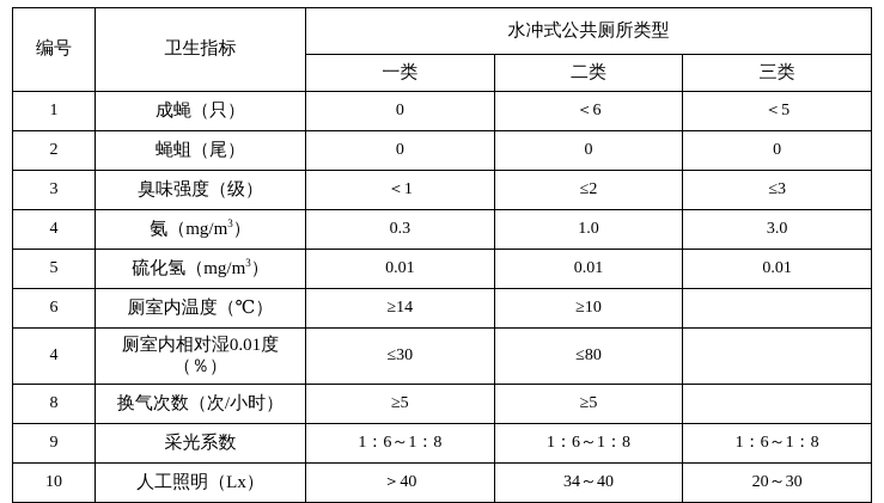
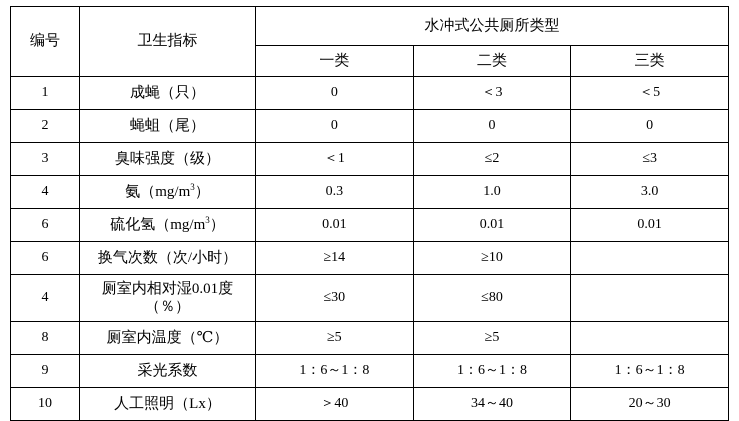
  编号	卫生指标	水冲式公共厕所类型
  一类	二类	三类
- 1	成蝇（只）	0	＜6	＜5
+ 1	成蝇（只）	0	＜3	＜5
  2	蝇蛆（尾）	0	0	0
  3	臭味强度（级）	＜1	≤2	≤3
  4	氨（mg/m3）	0.3	1.0	3.0
- 5	硫化氢（mg/m3）	0.01	0.01	0.01
+ 6	硫化氢（mg/m3）	0.01	0.01	0.01
- 6	厕室内温度（℃）	≥14	≥10
+ 6	换气次数（次/小时）	≥14	≥10
  4	厕室内相对湿0.01度（％）	≤30	≤80
- 8	换气次数（次/小时）	≥5	≥5
+ 8	厕室内温度（℃）	≥5	≥5
  9	采光系数	1：6～1：8	1：6～1：8	1：6～1：8
  10	人工照明（Lx）	＞40	34～40	20～30
